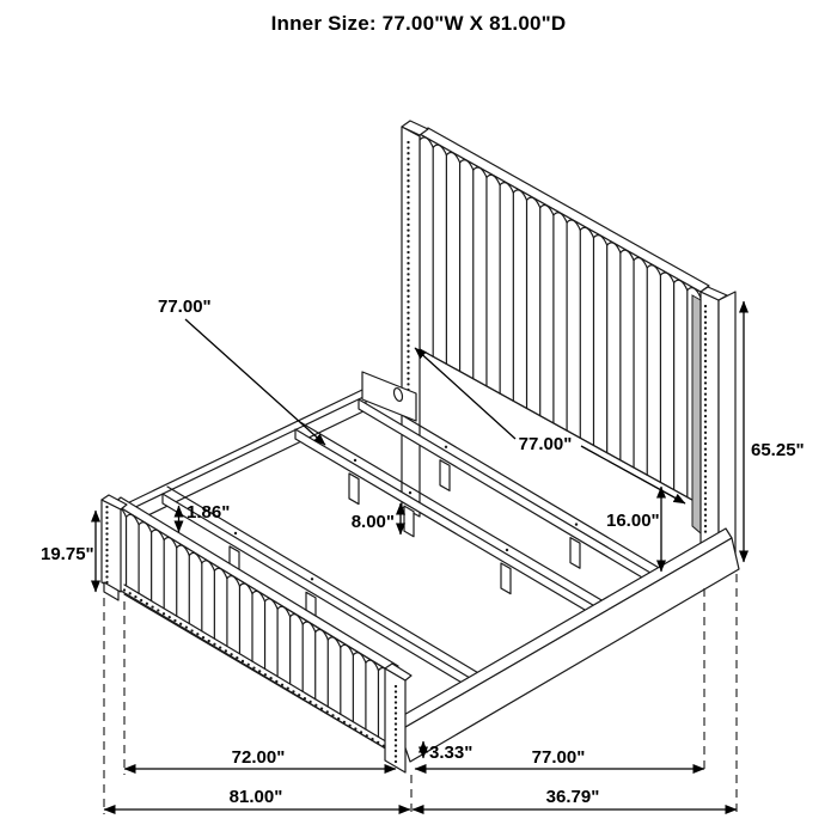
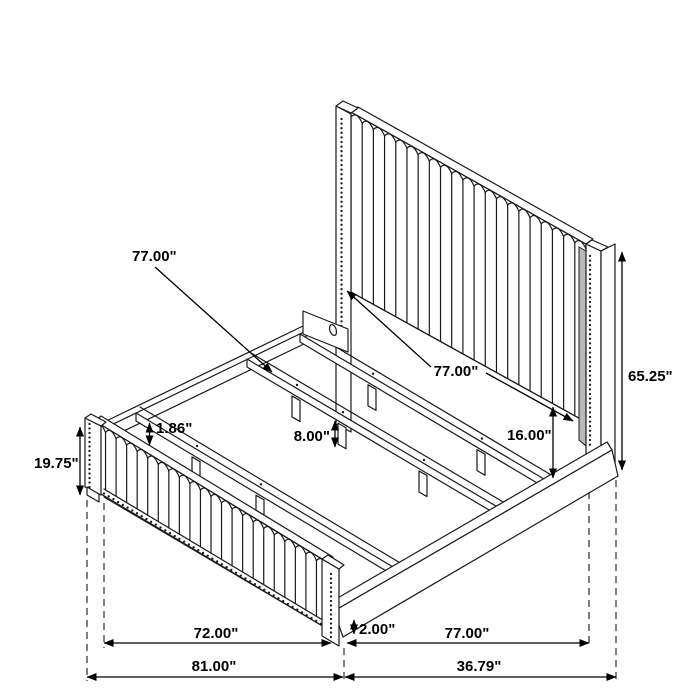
- Inner Size: 77.00"W X 81.00"D
  77.00"
  1.86"
  8.00"
  16.00"
  77.00"
  65.25"
  19.75"
- 3.33"
+ 2.00"
  72.00"
  77.00"
  81.00"
  36.79"
